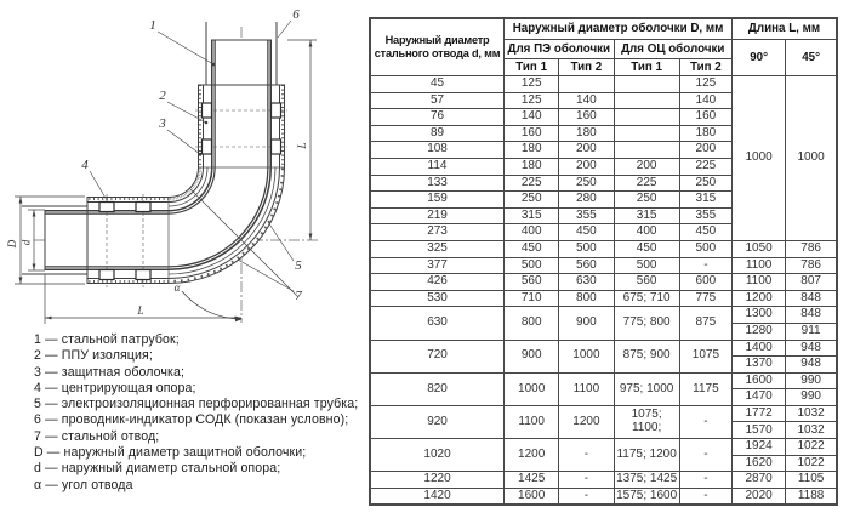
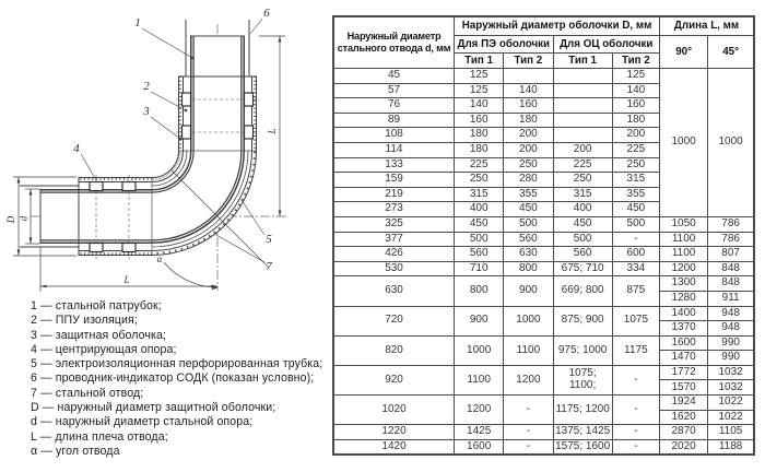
  L
  α
  1
  2
  3
  4
  5
  6
  7
  1 — стальной патрубок;
  2 — ППУ изоляция;
  3 — защитная оболочка;
  4 — центрирующая опора;
  5 — электроизоляционная перфорированная трубка;
  6 — проводник-индикатор СОДК (показан условно);
  7 — стальной отвод;
  D — наружный диаметр защитной оболочки;
  d — наружный диаметр стальной опора;
+ L — длина плеча отвода;
  α — угол отвода
  Наружный диаметр стального отвода d, мм	Наружный диаметр оболочки D, мм	Длина L, мм
  Для ПЭ оболочки	Для ОЦ оболочки	90°	45°
  Тип 1	Тип 2	Тип 1	Тип 2
  45	125			125	1000	1000
  57	125	140		140
  76	140	160		160
  89	160	180		180
  108	180	200		200
  114	180	200	200	225
  133	225	250	225	250
  159	250	280	250	315
  219	315	355	315	355
  273	400	450	400	450
  325	450	500	450	500	1050	786
  377	500	560	500	-	1100	786
  426	560	630	560	600	1100	807
- 530	710	800	675; 710	775	1200	848
+ 530	710	800	675; 710	334	1200	848
- 630	800	900	775; 800	875	1300	848
+ 630	800	900	669; 800	875	1300	848
  1280	911
  720	900	1000	875; 900	1075	1400	948
  1370	948
  820	1000	1100	975; 1000	1175	1600	990
  1470	990
  920	1100	1200	1075; 1100;	-	1772	1032
  1570	1032
  1020	1200	-	1175; 1200	-	1924	1022
  1620	1022
  1220	1425	-	1375; 1425	-	2870	1105
  1420	1600	-	1575; 1600	-	2020	1188
